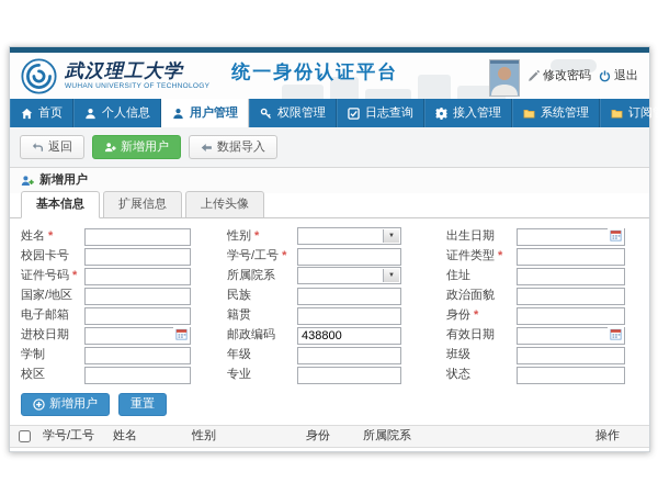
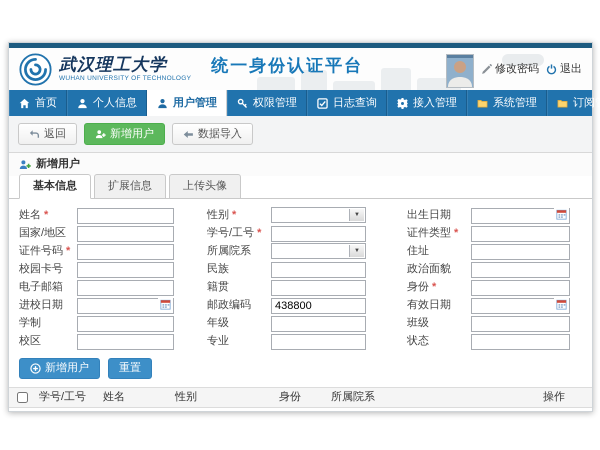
  武汉理工大学
  统一身份认证平台
  修改密码
  退出
  首页
  个人信息
  用户管理
  权限管理
  日志查询
  接入管理
  系统管理
  返回
  新增用户
  数据导入
  新增用户
  基本信息
  扩展信息
  上传头像
  姓名
  *
  性别
  *
  出生日期
- 校园卡号
+ 国家/地区
  学号/工号
  *
  证件类型
  *
  证件号码
  *
  所属院系
  住址
- 国家/地区
+ 校园卡号
  民族
  政治面貌
  电子邮箱
  籍贯
  身份
  *
  进校日期
  邮政编码
  438800
  有效日期
  学制
  年级
  班级
  校区
  专业
  状态
  新增用户
  重置
  学号/工号
  姓名
  性别
  身份
  所属院系
  操作
